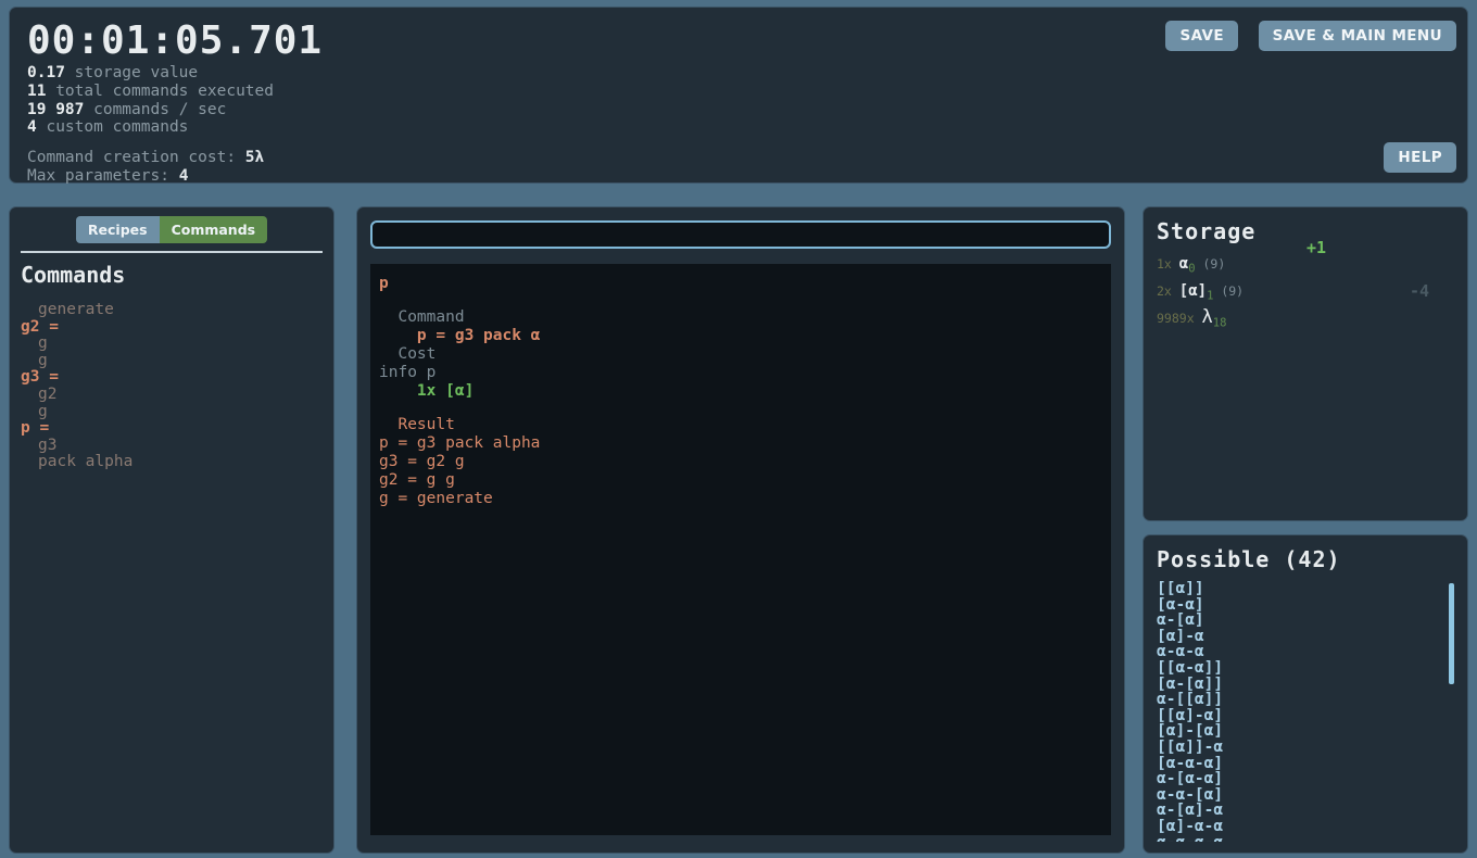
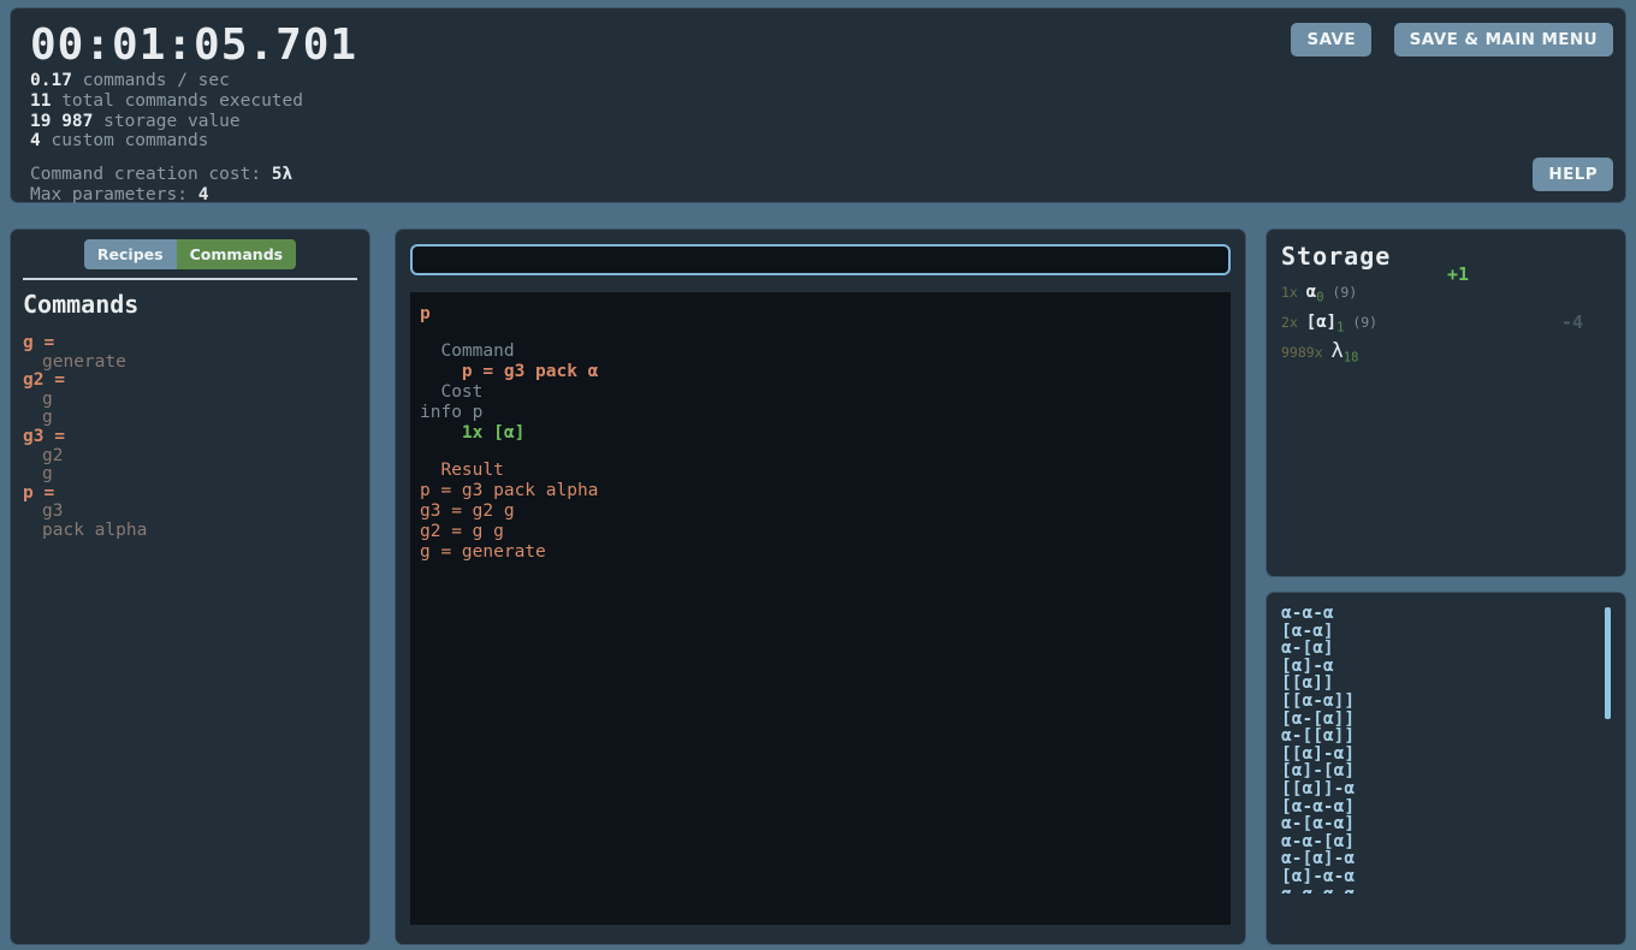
  00:01:05.701
- 0.17 storage value
+ 0.17 commands / sec
  11 total commands executed
- 19 987 commands / sec
+ 19 987 storage value
  4 custom commands
  Command creation cost: 5λ
  Max parameters: 4
  SAVE
  SAVE & MAIN MENU
  HELP
  Recipes
  Commands
  Commands
+ g =
  generate
  g2 =
  g
  g
  g3 =
  g2
  g
  p =
  g3
  pack alpha
  p
  Command
  p = g3 pack α
  Cost
  info p
  1x [α]
  Result
  p = g3 pack alpha
  g3 = g2 g
  g2 = g g
  g = generate
  Storage
  1x α0 (9)
  2x [α]1 (9)
  9989x λ18
  +1
  -4
- Possible (42)
- [[α]]
+ α-α-α
  [α-α]
  α-[α]
  [α]-α
- α-α-α
+ [[α]]
  [[α-α]]
  [α-[α]]
  α-[[α]]
  [[α]-α]
  [α]-[α]
  [[α]]-α
  [α-α-α]
  α-[α-α]
  α-α-[α]
  α-[α]-α
  [α]-α-α
